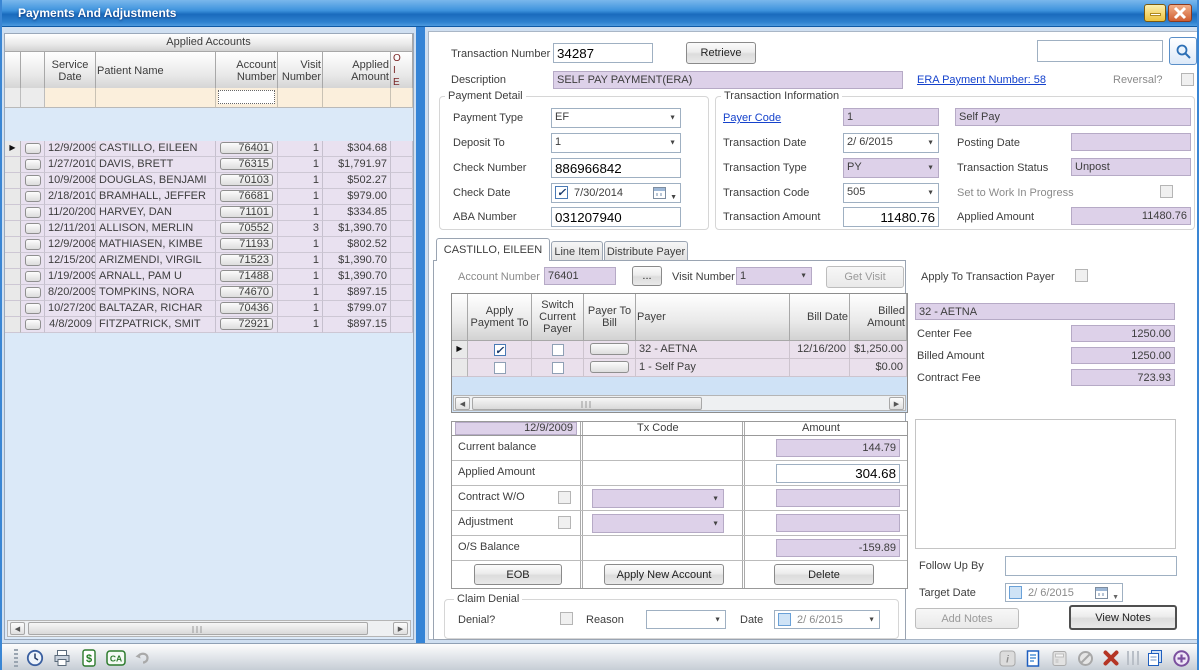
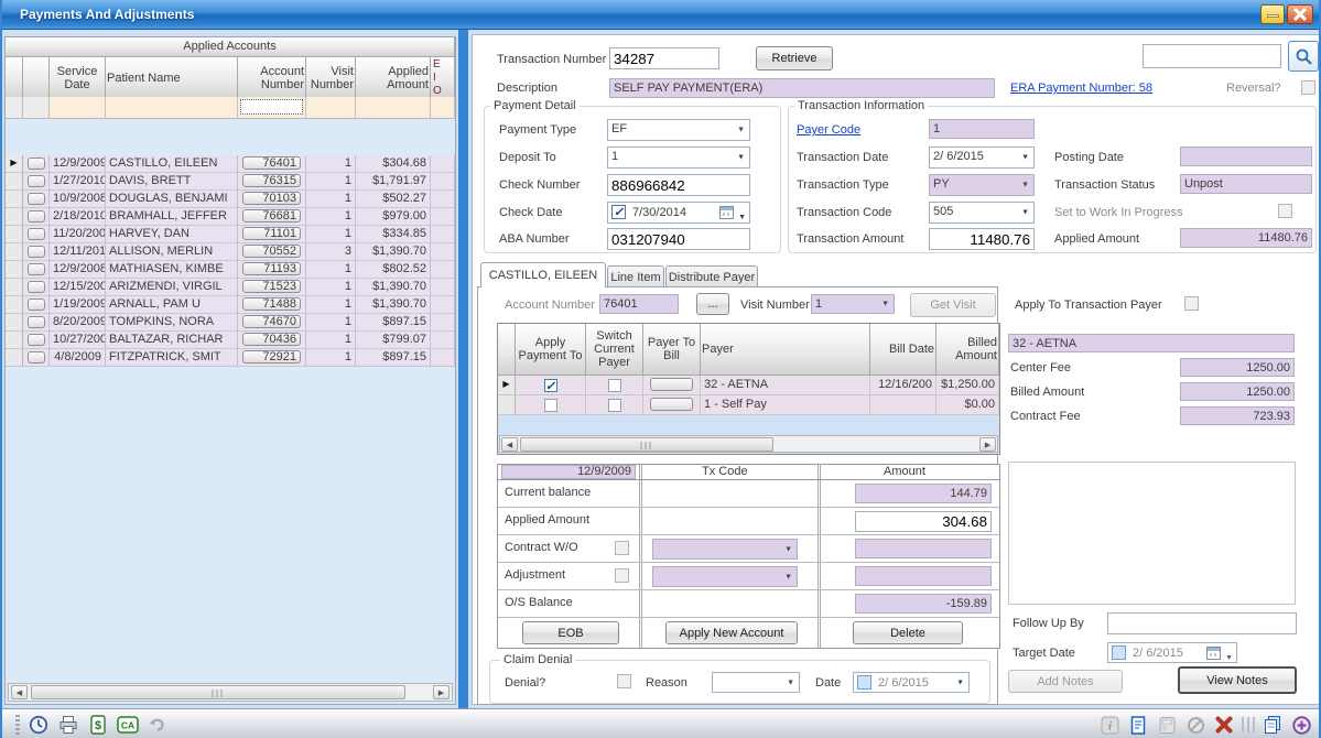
  Payments And Adjustments
  Applied Accounts
  Service Date
  Patient Name
  Account Number
  Visit Number
  Applied Amount
- O
+ E
  I
- E
+ O
  ▶
  12/9/2009
  CASTILLO, EILEEN
  76401
  1
  $304.68
  1/27/2010
  DAVIS, BRETT
  76315
  1
  $1,791.97
  10/9/2008
  DOUGLAS, BENJAMI
  70103
  1
  $502.27
  2/18/2010
  BRAMHALL, JEFFER
  76681
  1
  $979.00
  11/20/200
  HARVEY, DAN
  71101
  1
  $334.85
  12/11/201
  ALLISON, MERLIN
  70552
  3
  $1,390.70
  12/9/2008
  MATHIASEN, KIMBE
  71193
  1
  $802.52
  12/15/200
  ARIZMENDI, VIRGIL
  71523
  1
  $1,390.70
  1/19/2009
  ARNALL, PAM U
  71488
  1
  $1,390.70
  8/20/2009
  TOMPKINS, NORA
  74670
  1
  $897.15
  10/27/200
  BALTAZAR, RICHAR
  70436
  1
  $799.07
  4/8/2009
  FITZPATRICK, SMIT
  72921
  1
  $897.15
  Transaction Number
  34287
  Retrieve
  Description
  SELF PAY PAYMENT(ERA)
  ERA Payment Number: 58
  Reversal?
  Payment Detail
  Payment Type
  EF
  Deposit To
  1
  Check Number
  886966842
  Check Date
  ✓
  7/30/2014
  ABA Number
  031207940
  Transaction Information
  Payer Code
  1
- Self Pay
  Transaction Date
  2/ 6/2015
  Posting Date
  Transaction Type
  PY
  Transaction Status
  Unpost
  Transaction Code
  505
  Set to Work In Progress
  Transaction Amount
  11480.76
  Applied Amount
  11480.76
  CASTILLO, EILEEN
  Line Item
  Distribute Payer
  Account Number
  76401
  ...
  Visit Number
  1
  Get Visit
  Apply Payment To
  Switch Current Payer
  Payer To Bill
  Payer
  Bill Date
  Billed Amount
  ▶
  ✓
  32 - AETNA
  12/16/200
  $1,250.00
  1 - Self Pay
  $0.00
  12/9/2009
  Tx Code
  Amount
  Current balance
  144.79
  Applied Amount
  304.68
  Contract W/O
  Adjustment
  O/S Balance
  -159.89
  EOB
  Apply New Account
  Delete
  Claim Denial
  Denial?
  Reason
  Date
  2/ 6/2015
  Apply To Transaction Payer
  32 - AETNA
  Center Fee
  1250.00
  Billed Amount
  1250.00
  Contract Fee
  723.93
  Follow Up By
  Target Date
  2/ 6/2015
  Add Notes
  View Notes
  $
  CA
  i
